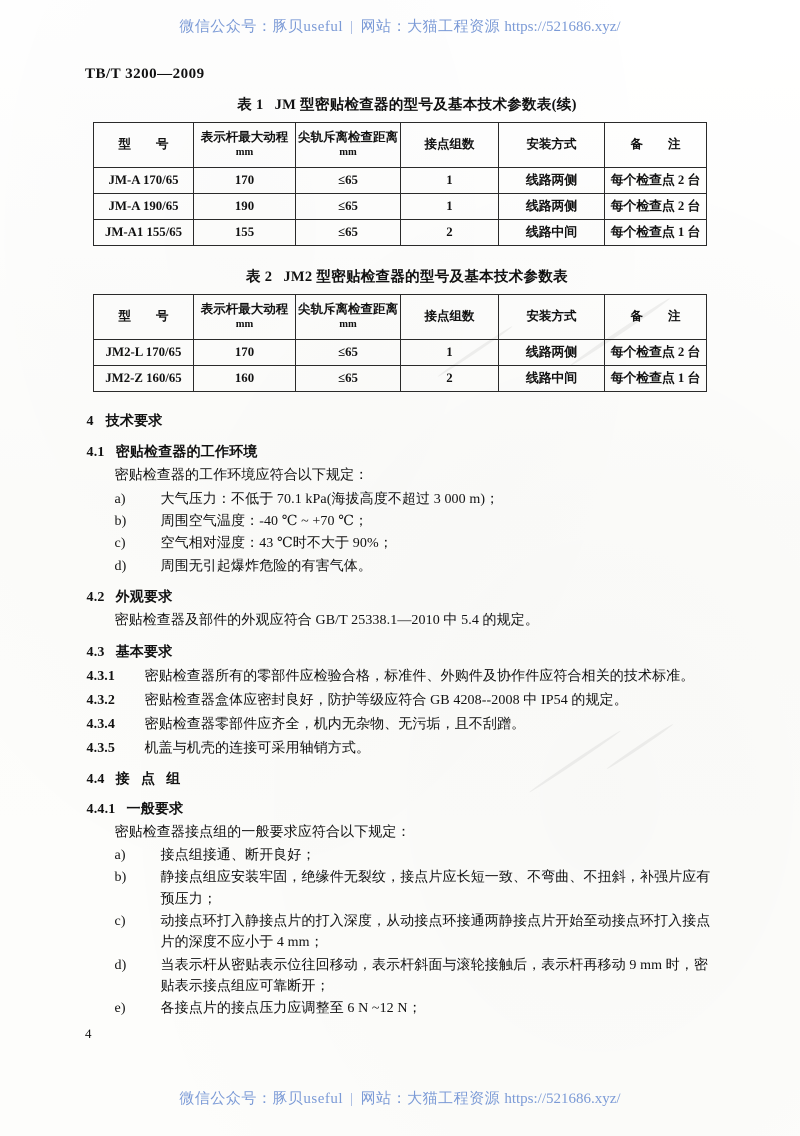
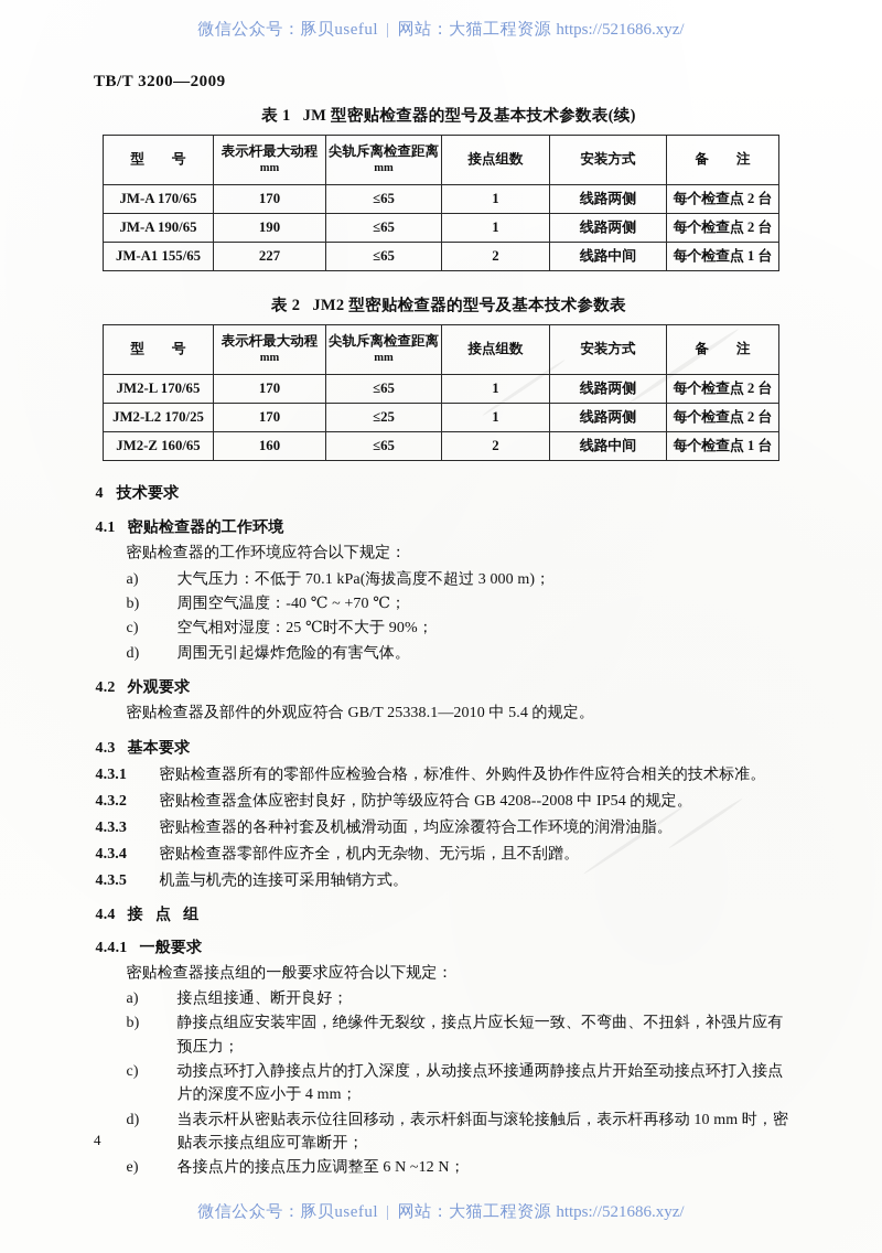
  微信公众号：豚贝useful | 网站：大猫工程资源 https://521686.xyz/
  TB/T 3200—2009
  表 1 JM 型密贴检查器的型号及基本技术参数表(续)
  型 号	表示杆最大动程 mm	尖轨斥离检查距离 mm	接点组数	安装方式	备 注
  JM-A 170/65	170	≤65	1	线路两侧	每个检查点 2 台
  JM-A 190/65	190	≤65	1	线路两侧	每个检查点 2 台
- JM-A1 155/65	155	≤65	2	线路中间	每个检查点 1 台
+ JM-A1 155/65	227	≤65	2	线路中间	每个检查点 1 台
  表 2 JM2 型密贴检查器的型号及基本技术参数表
  型 号	表示杆最大动程 mm	尖轨斥离检查距离 mm	接点组数	安装方式	备 注
  JM2-L 170/65	170	≤65	1	线路两侧	每个检查点 2 台
+ JM2-L2 170/25	170	≤25	1	线路两侧	每个检查点 2 台
  JM2-Z 160/65	160	≤65	2	线路中间	每个检查点 1 台
  4 技术要求
  4.1 密贴检查器的工作环境
  密贴检查器的工作环境应符合以下规定：
  a)
  大气压力：不低于 70.1 kPa(海拔高度不超过 3 000 m)；
  b)
  周围空气温度：-40 ℃ ~ +70 ℃；
  c)
- 空气相对湿度：43 ℃时不大于 90%；
+ 空气相对湿度：25 ℃时不大于 90%；
  d)
  周围无引起爆炸危险的有害气体。
  4.2 外观要求
  密贴检查器及部件的外观应符合 GB/T 25338.1—2010 中 5.4 的规定。
  4.3 基本要求
  4.3.1
  密贴检查器所有的零部件应检验合格，标准件、外购件及协作件应符合相关的技术标准。
  4.3.2
  密贴检查器盒体应密封良好，防护等级应符合 GB 4208--2008 中 IP54 的规定。
+ 4.3.3
+ 密贴检查器的各种衬套及机械滑动面，均应涂覆符合工作环境的润滑油脂。
  4.3.4
  密贴检查器零部件应齐全，机内无杂物、无污垢，且不刮蹭。
  4.3.5
  机盖与机壳的连接可采用轴销方式。
  4.4 接 点 组
  4.4.1 一般要求
  密贴检查器接点组的一般要求应符合以下规定：
  a)
  接点组接通、断开良好；
  b)
  静接点组应安装牢固，绝缘件无裂纹，接点片应长短一致、不弯曲、不扭斜，补强片应有预压力；
  c)
  动接点环打入静接点片的打入深度，从动接点环接通两静接点片开始至动接点环打入接点片的深度不应小于 4 mm；
  d)
- 当表示杆从密贴表示位往回移动，表示杆斜面与滚轮接触后，表示杆再移动 9 mm 时，密贴表示接点组应可靠断开；
+ 当表示杆从密贴表示位往回移动，表示杆斜面与滚轮接触后，表示杆再移动 10 mm 时，密贴表示接点组应可靠断开；
  e)
  各接点片的接点压力应调整至 6 N ~12 N；
  4
  微信公众号：豚贝useful | 网站：大猫工程资源 https://521686.xyz/
